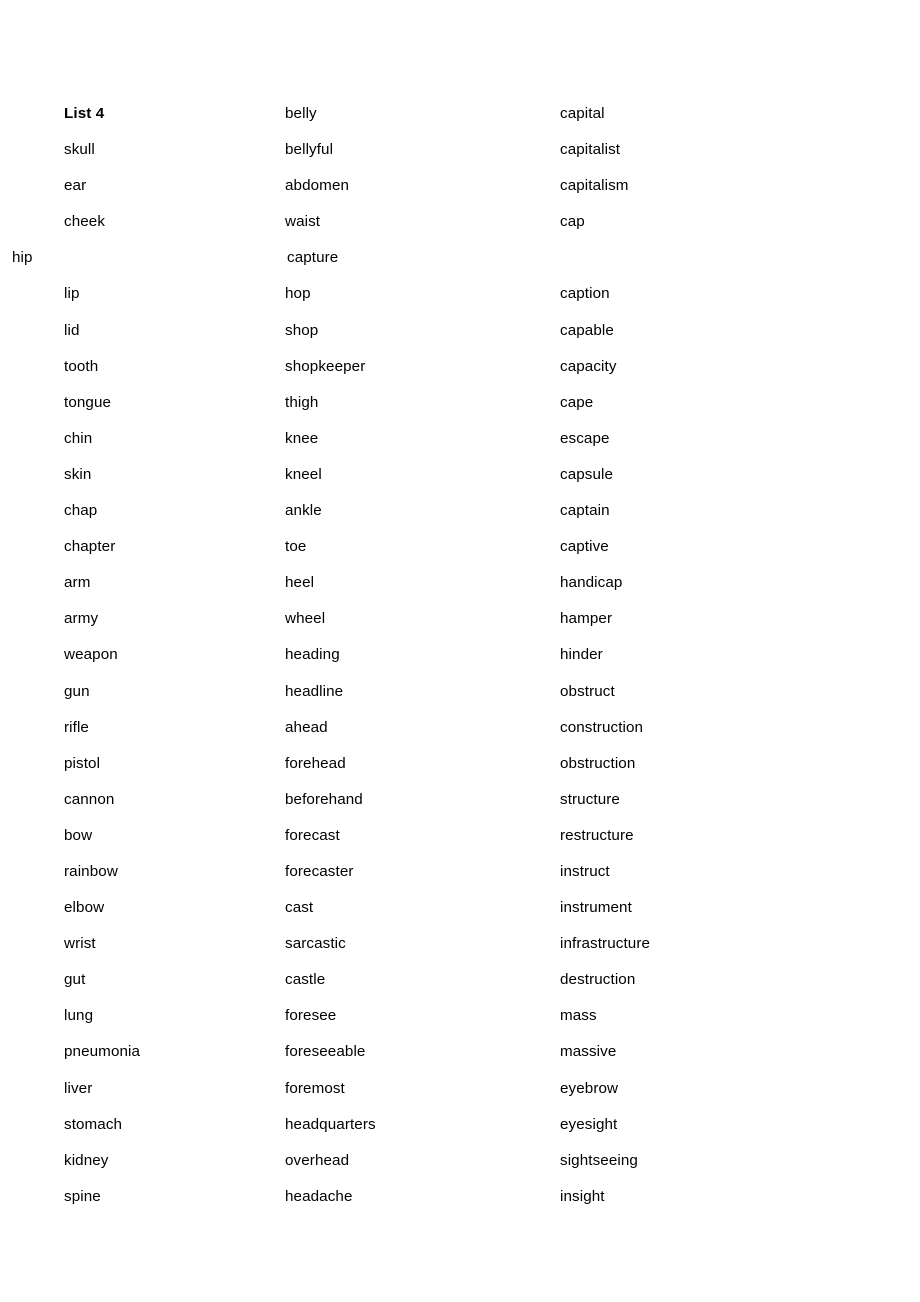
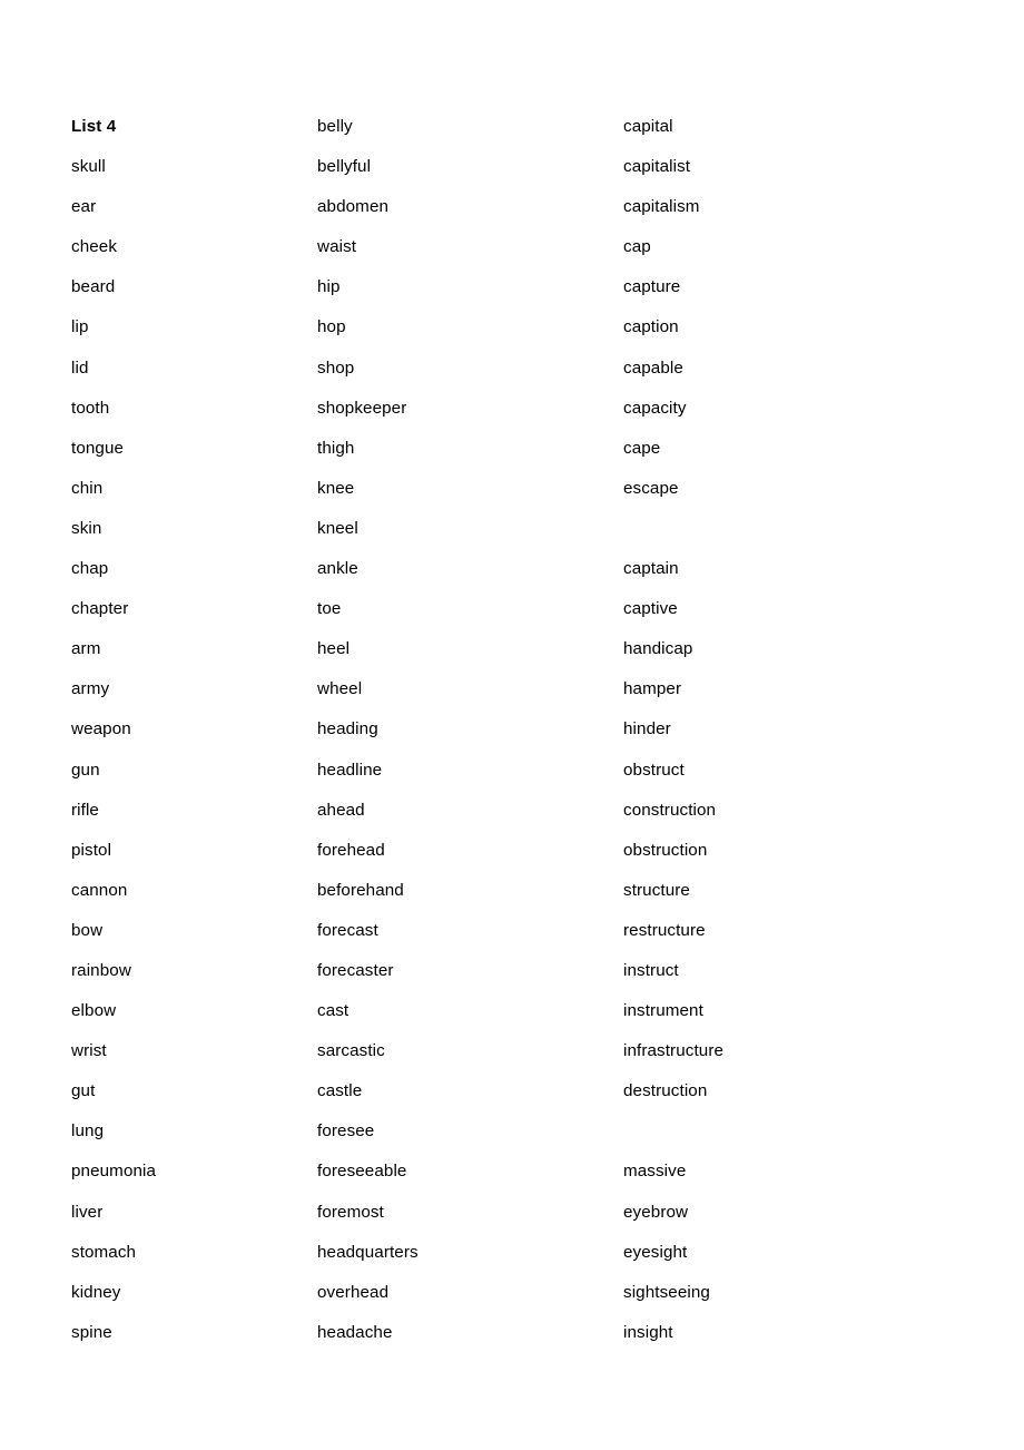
  List 4
  belly
  capital
  skull
  bellyful
  capitalist
  ear
  abdomen
  capitalism
  cheek
  waist
  cap
+ beard
  hip
  capture
  lip
  hop
  caption
  lid
  shop
  capable
  tooth
  shopkeeper
  capacity
  tongue
  thigh
  cape
  chin
  knee
  escape
  skin
  kneel
- capsule
  chap
  ankle
  captain
  chapter
  toe
  captive
  arm
  heel
  handicap
  army
  wheel
  hamper
  weapon
  heading
  hinder
  gun
  headline
  obstruct
  rifle
  ahead
  construction
  pistol
  forehead
  obstruction
  cannon
  beforehand
  structure
  bow
  forecast
  restructure
  rainbow
  forecaster
  instruct
  elbow
  cast
  instrument
  wrist
  sarcastic
  infrastructure
  gut
  castle
  destruction
  lung
  foresee
- mass
  pneumonia
  foreseeable
  massive
  liver
  foremost
  eyebrow
  stomach
  headquarters
  eyesight
  kidney
  overhead
  sightseeing
  spine
  headache
  insight
